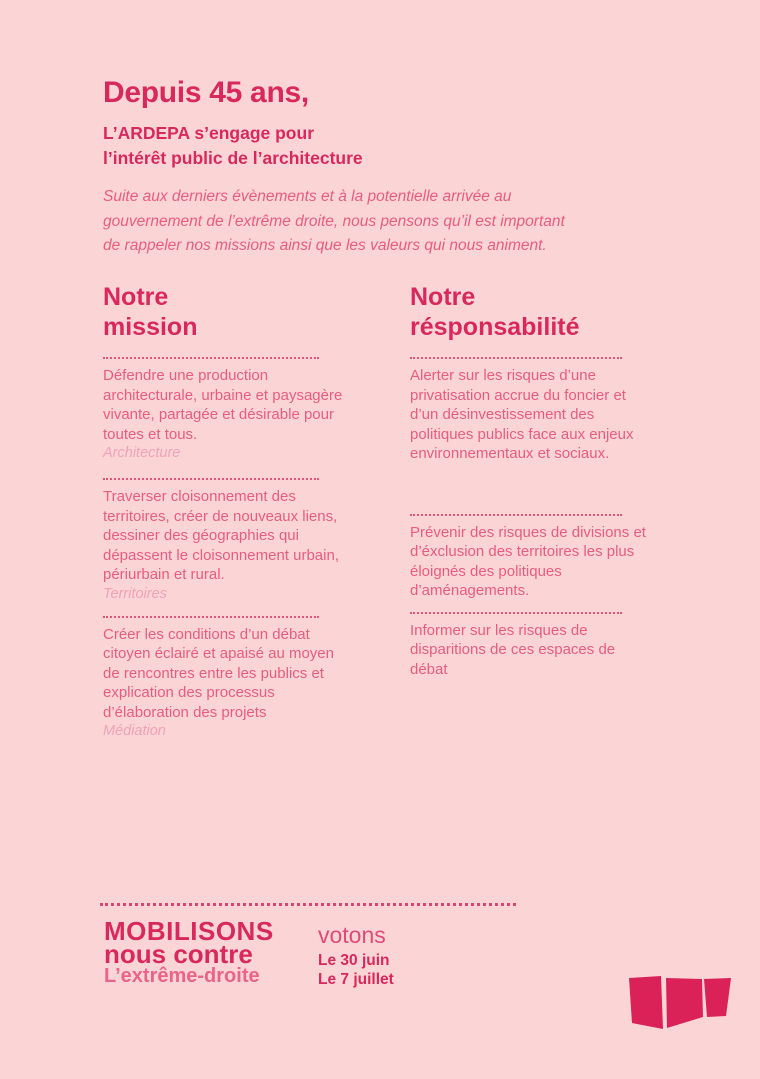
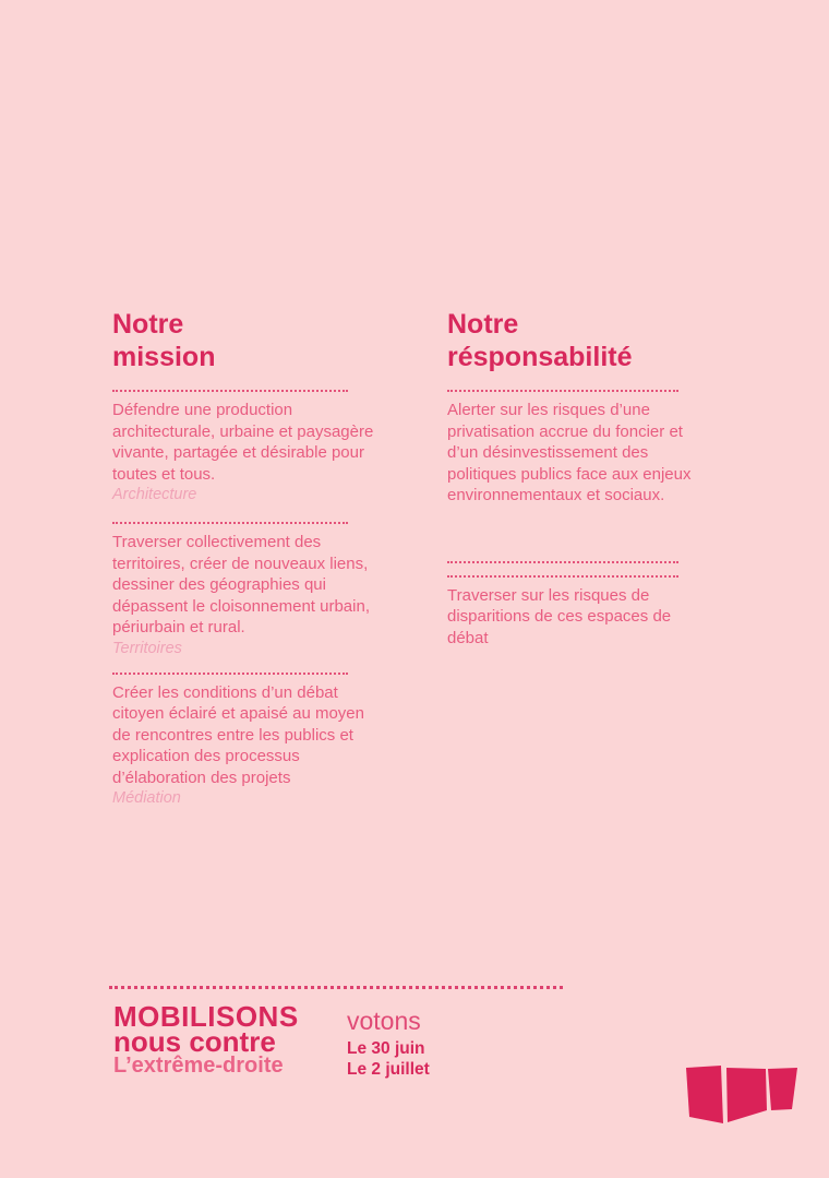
- Depuis 45 ans,
- L’ARDEPA s’engage pour
- l’intérêt public de l’architecture
- Suite aux derniers évènements et à la potentielle arrivée au gouvernement de l’extrême droite, nous pensons qu’il est important de rappeler nos missions ainsi que les valeurs qui nous animent.
  Notre
  mission
  Défendre une production architecturale, urbaine et paysagère vivante, partagée et désirable pour toutes et tous.
  Architecture
- Traverser cloisonnement des territoires, créer de nouveaux liens, dessiner des géographies qui dépassent le cloisonnement urbain, périurbain et rural.
+ Traverser collectivement des territoires, créer de nouveaux liens, dessiner des géographies qui dépassent le cloisonnement urbain, périurbain et rural.
  Territoires
  Créer les conditions d’un débat citoyen éclairé et apaisé au moyen de rencontres entre les publics et explication des processus d’élaboration des projets
  Médiation
  Notre
  résponsabilité
  Alerter sur les risques d’une privatisation accrue du foncier et d’un désinvestissement des politiques publics face aux enjeux environnementaux et sociaux.
- Prévenir des risques de divisions et d’éxclusion des territoires les plus éloignés des politiques d’aménagements.
- Informer sur les risques de disparitions de ces espaces de débat
+ Traverser sur les risques de disparitions de ces espaces de débat
  MOBILISONS
  nous contre
  L’extrême-droite
  votons
  Le 30 juin
- Le 7 juillet
+ Le 2 juillet
